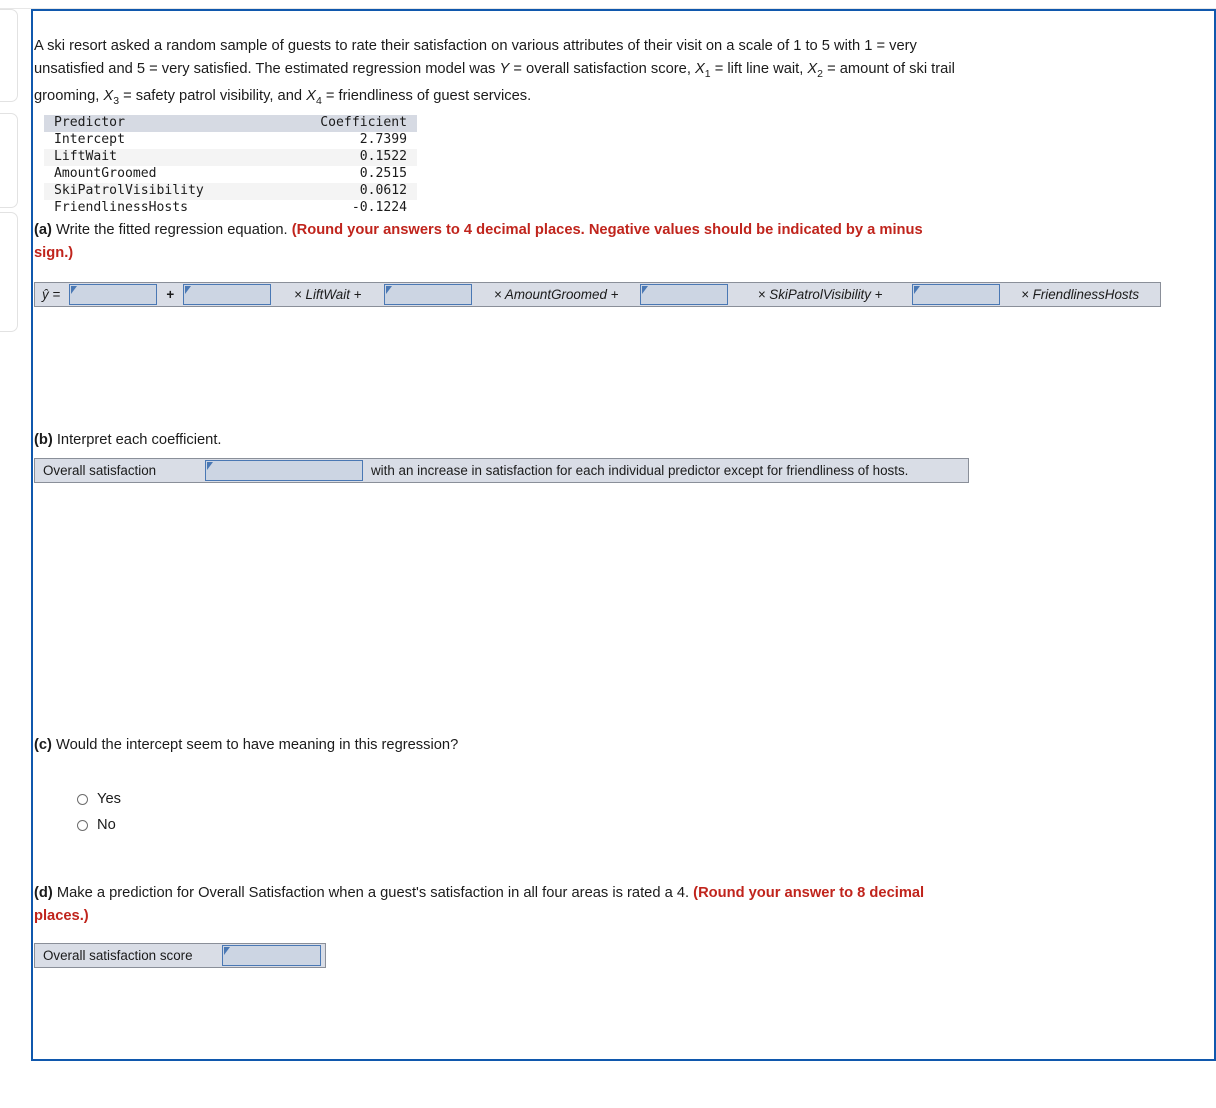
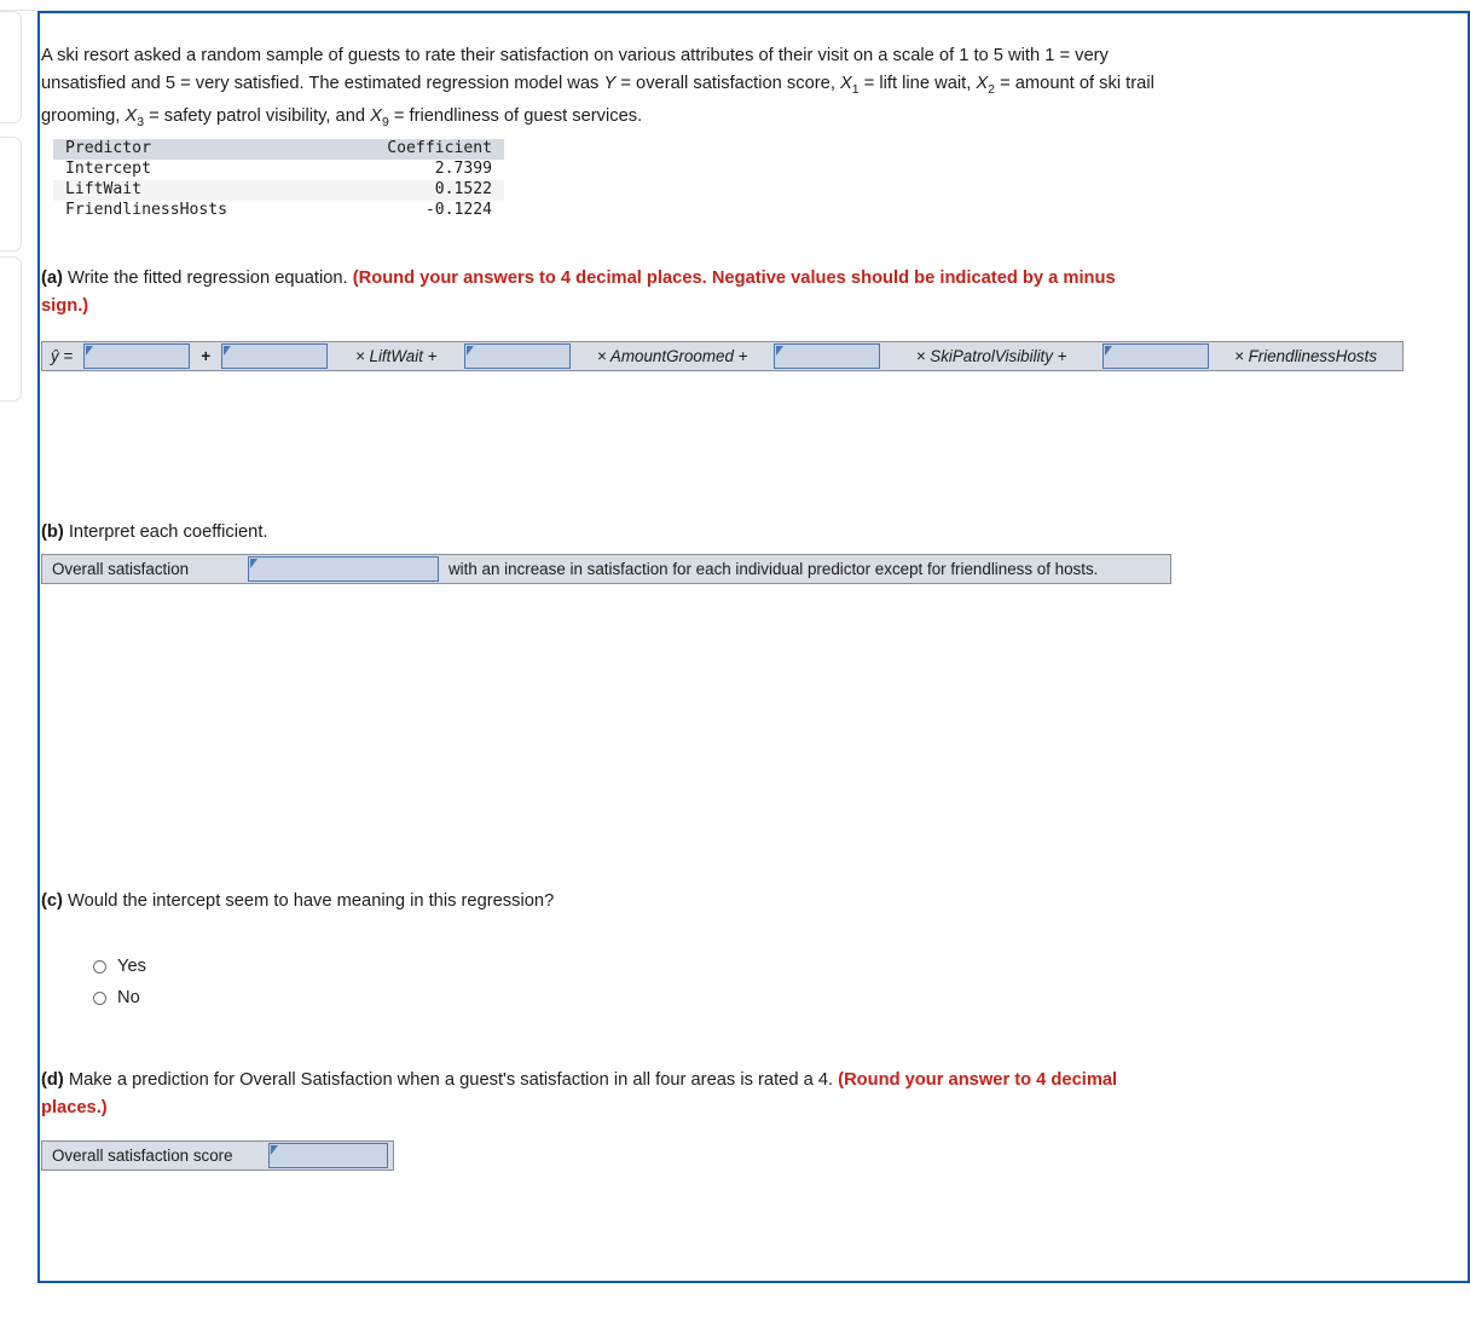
- A ski resort asked a random sample of guests to rate their satisfaction on various attributes of their visit on a scale of 1 to 5 with 1 = very unsatisfied and 5 = very satisfied. The estimated regression model was Y = overall satisfaction score, X1 = lift line wait, X2 = amount of ski trail grooming, X3 = safety patrol visibility, and X4 = friendliness of guest services.
+ A ski resort asked a random sample of guests to rate their satisfaction on various attributes of their visit on a scale of 1 to 5 with 1 = very unsatisfied and 5 = very satisfied. The estimated regression model was Y = overall satisfaction score, X1 = lift line wait, X2 = amount of ski trail grooming, X3 = safety patrol visibility, and X9 = friendliness of guest services.
  Predictor	Coefficient
  Intercept	2.7399
  LiftWait	0.1522
- AmountGroomed	0.2515
- SkiPatrolVisibility	0.0612
  FriendlinessHosts	-0.1224
  (a) Write the fitted regression equation. (Round your answers to 4 decimal places. Negative values should be indicated by a minus sign.)
  ŷ =
  +
  × LiftWait +
  × AmountGroomed +
  × SkiPatrolVisibility +
  × FriendlinessHosts
  (b) Interpret each coefficient.
  Overall satisfaction
  with an increase in satisfaction for each individual predictor except for friendliness of hosts.
  (c) Would the intercept seem to have meaning in this regression?
  Yes
  No
- (d) Make a prediction for Overall Satisfaction when a guest's satisfaction in all four areas is rated a 4. (Round your answer to 8 decimal places.)
+ (d) Make a prediction for Overall Satisfaction when a guest's satisfaction in all four areas is rated a 4. (Round your answer to 4 decimal places.)
  Overall satisfaction score
